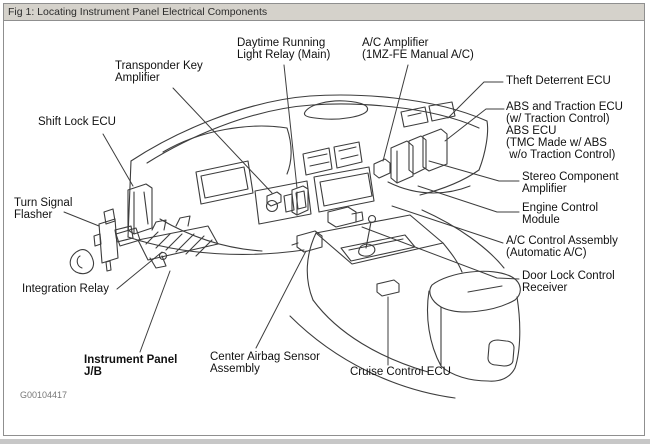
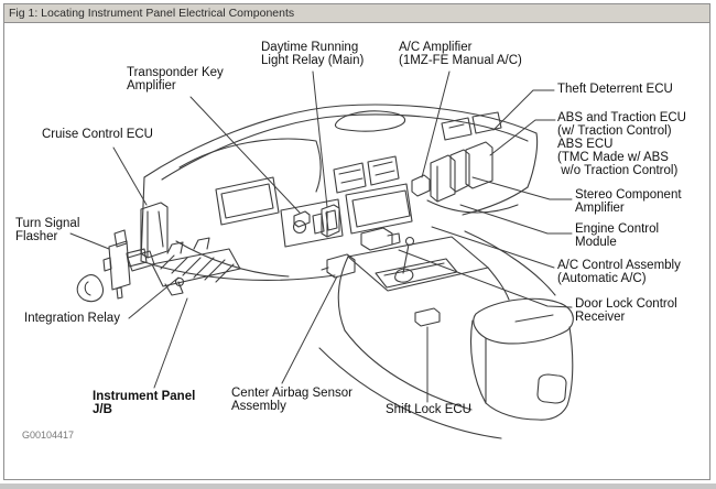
  Fig 1: Locating Instrument Panel Electrical Components
  Transponder Key
  Amplifier
  Daytime Running
  Light Relay (Main)
  A/C Amplifier
  (1MZ-FE Manual A/C)
  Theft Deterrent ECU
  ABS and Traction ECU
  (w/ Traction Control)
  ABS ECU
  (TMC Made w/ ABS
  w/o Traction Control)
- Shift Lock ECU
+ Cruise Control ECU
  Stereo Component
  Amplifier
  Engine Control
  Module
  Turn Signal
  Flasher
  A/C Control Assembly
  (Automatic A/C)
  Door Lock Control
  Receiver
  Integration Relay
  Instrument Panel
  J/B
  Center Airbag Sensor
  Assembly
- Cruise Control ECU
+ Shift Lock ECU
  G00104417
